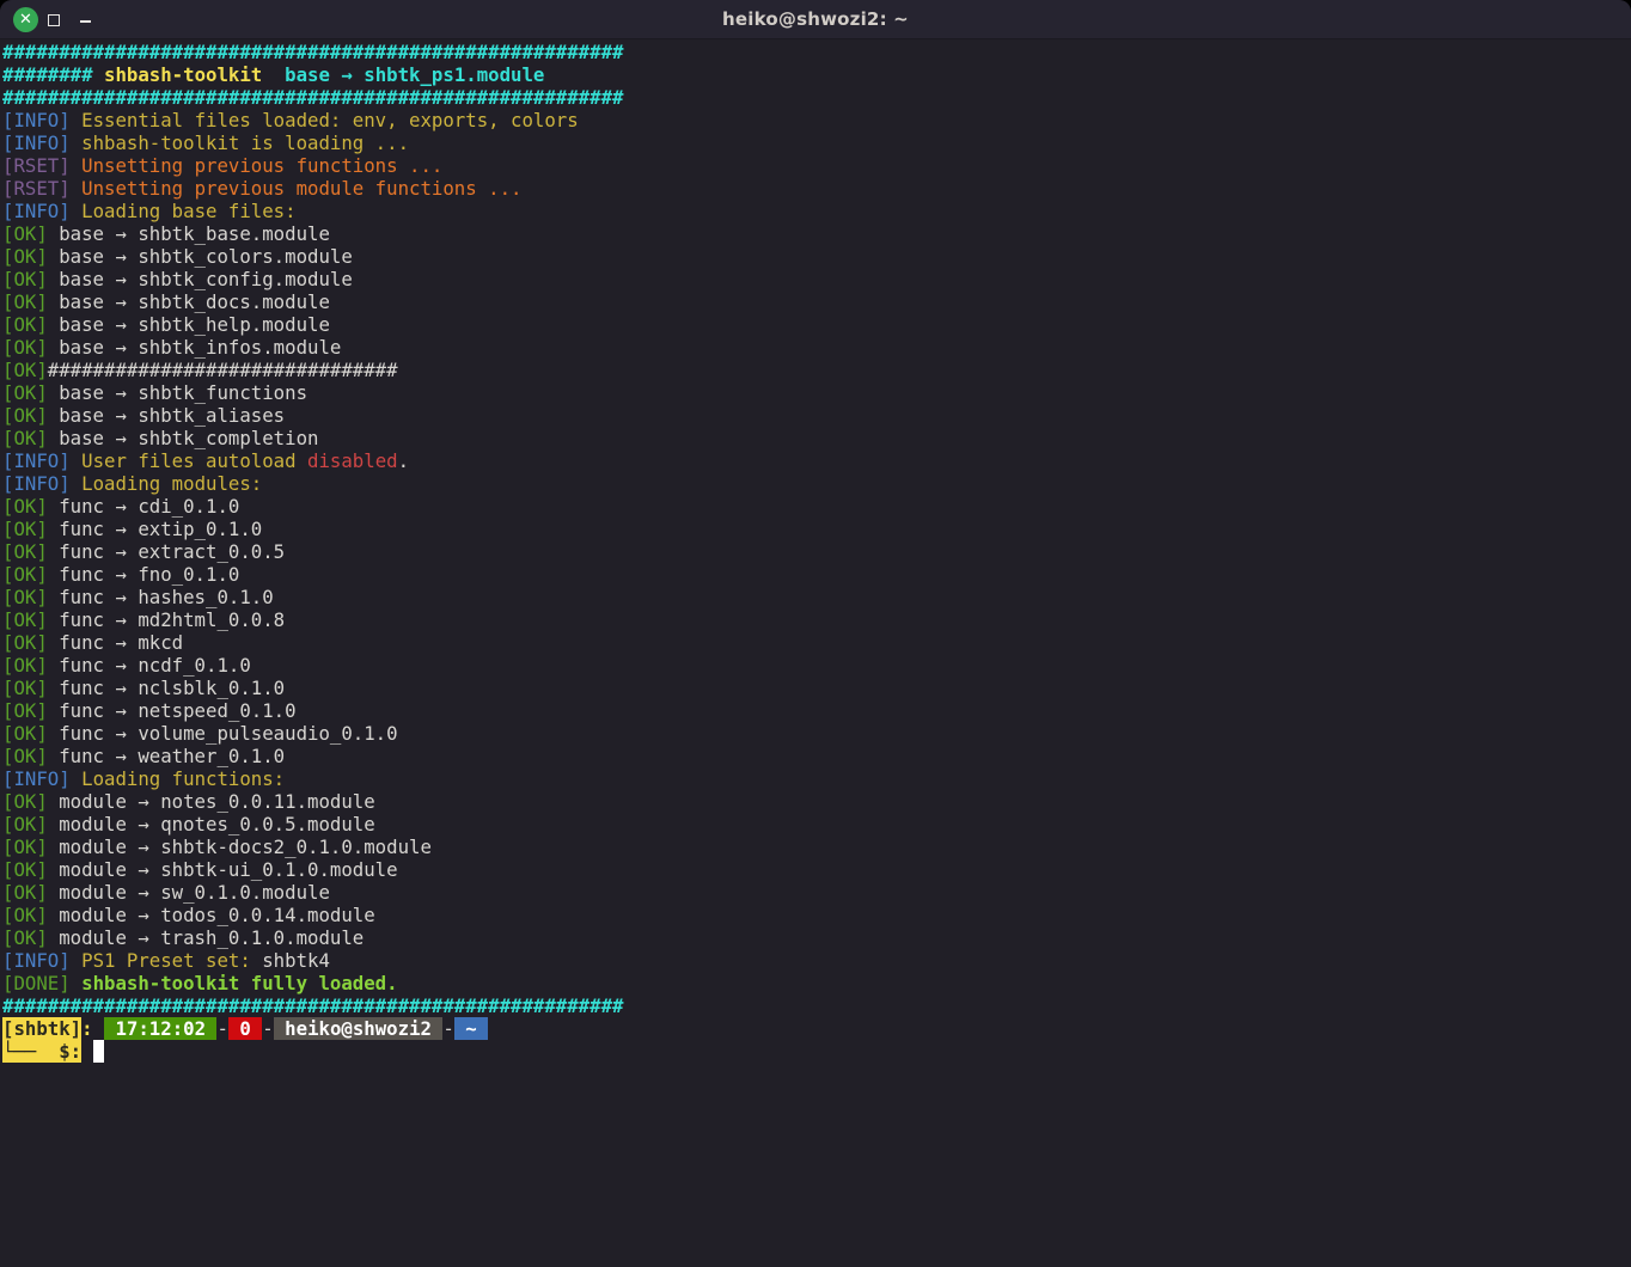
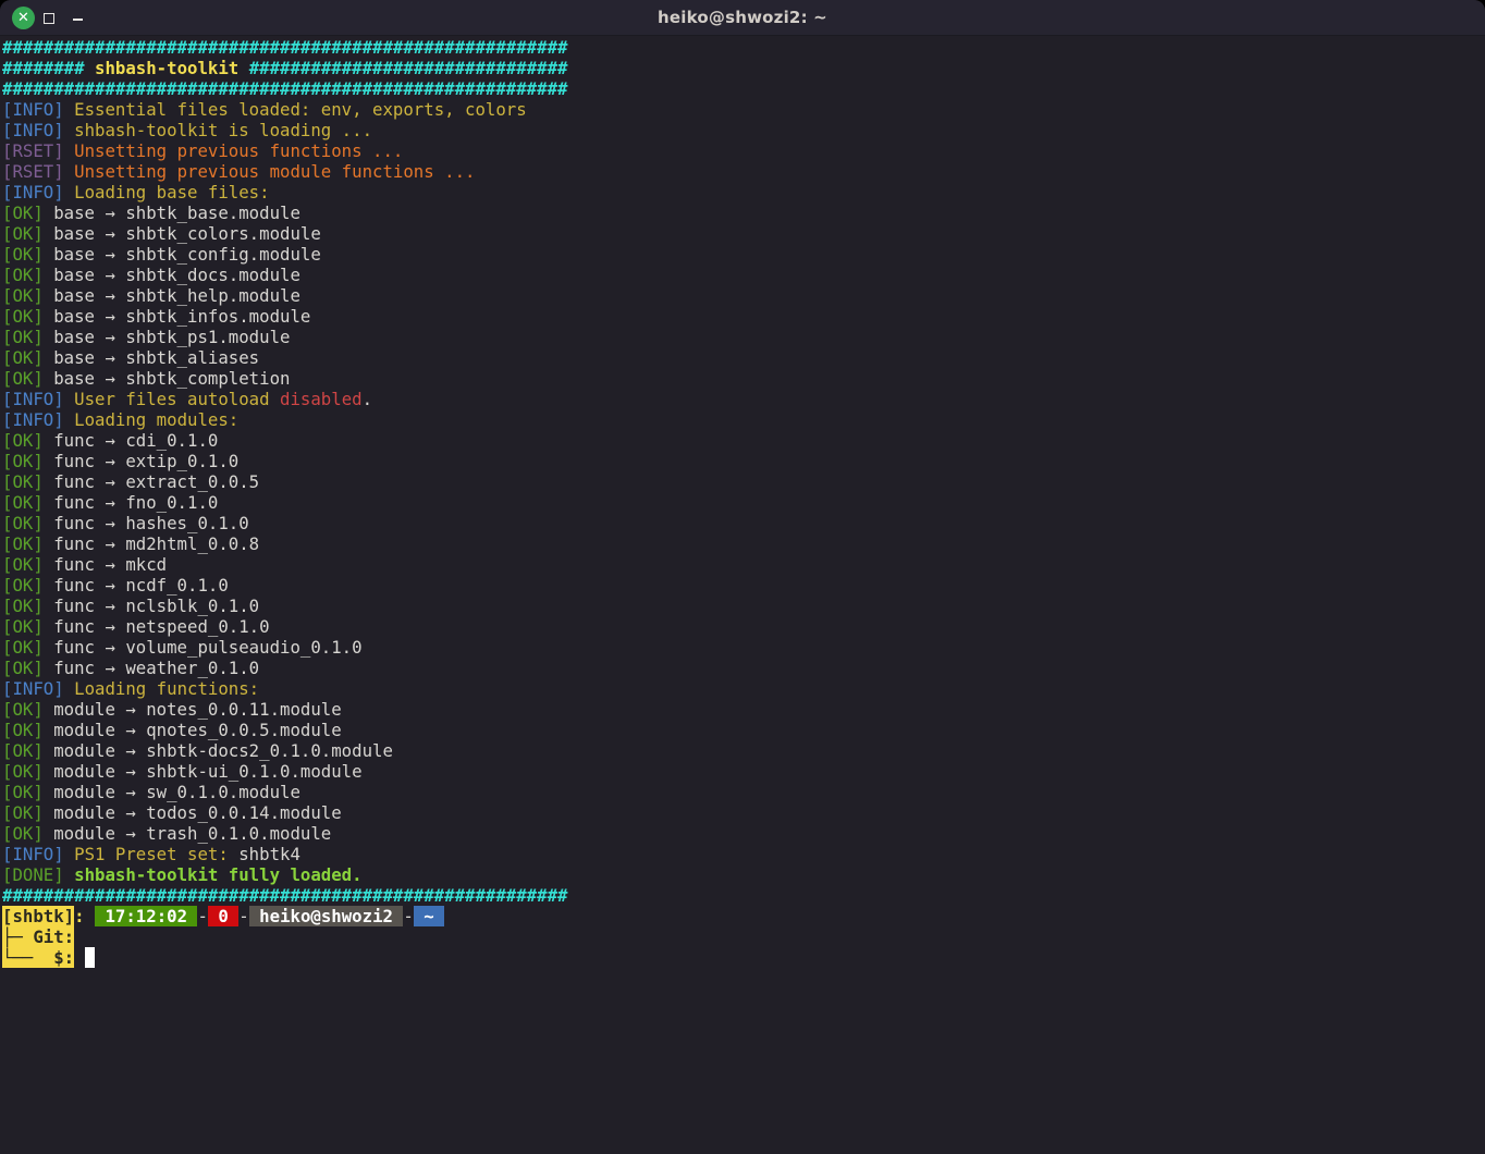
  ✕
  heiko@shwozi2: ~
  #######################################################
- ######## shbash-toolkit base → shbtk_ps1.module
+ ######## shbash-toolkit ###############################
  #######################################################
  [INFO] Essential files loaded: env, exports, colors
  [INFO] shbash-toolkit is loading ...
  [RSET] Unsetting previous functions ...
  [RSET] Unsetting previous module functions ...
  [INFO] Loading base files:
  [OK] base → shbtk_base.module
  [OK] base → shbtk_colors.module
  [OK] base → shbtk_config.module
  [OK] base → shbtk_docs.module
  [OK] base → shbtk_help.module
  [OK] base → shbtk_infos.module
- [OK]###############################
+ [OK] base → shbtk_ps1.module
- [OK] base → shbtk_functions
  [OK] base → shbtk_aliases
  [OK] base → shbtk_completion
  [INFO] User files autoload disabled.
  [INFO] Loading modules:
  [OK] func → cdi_0.1.0
  [OK] func → extip_0.1.0
  [OK] func → extract_0.0.5
  [OK] func → fno_0.1.0
  [OK] func → hashes_0.1.0
  [OK] func → md2html_0.0.8
  [OK] func → mkcd
  [OK] func → ncdf_0.1.0
  [OK] func → nclsblk_0.1.0
  [OK] func → netspeed_0.1.0
  [OK] func → volume_pulseaudio_0.1.0
  [OK] func → weather_0.1.0
  [INFO] Loading functions:
  [OK] module → notes_0.0.11.module
  [OK] module → qnotes_0.0.5.module
  [OK] module → shbtk-docs2_0.1.0.module
  [OK] module → shbtk-ui_0.1.0.module
  [OK] module → sw_0.1.0.module
  [OK] module → todos_0.0.14.module
  [OK] module → trash_0.1.0.module
  [INFO] PS1 Preset set: shbtk4
  [DONE] shbash-toolkit fully loaded.
  #######################################################
  [shbtk]: 17:12:02 - 0 - heiko@shwozi2 - ~
+ ├─ Git:
  └── $:
